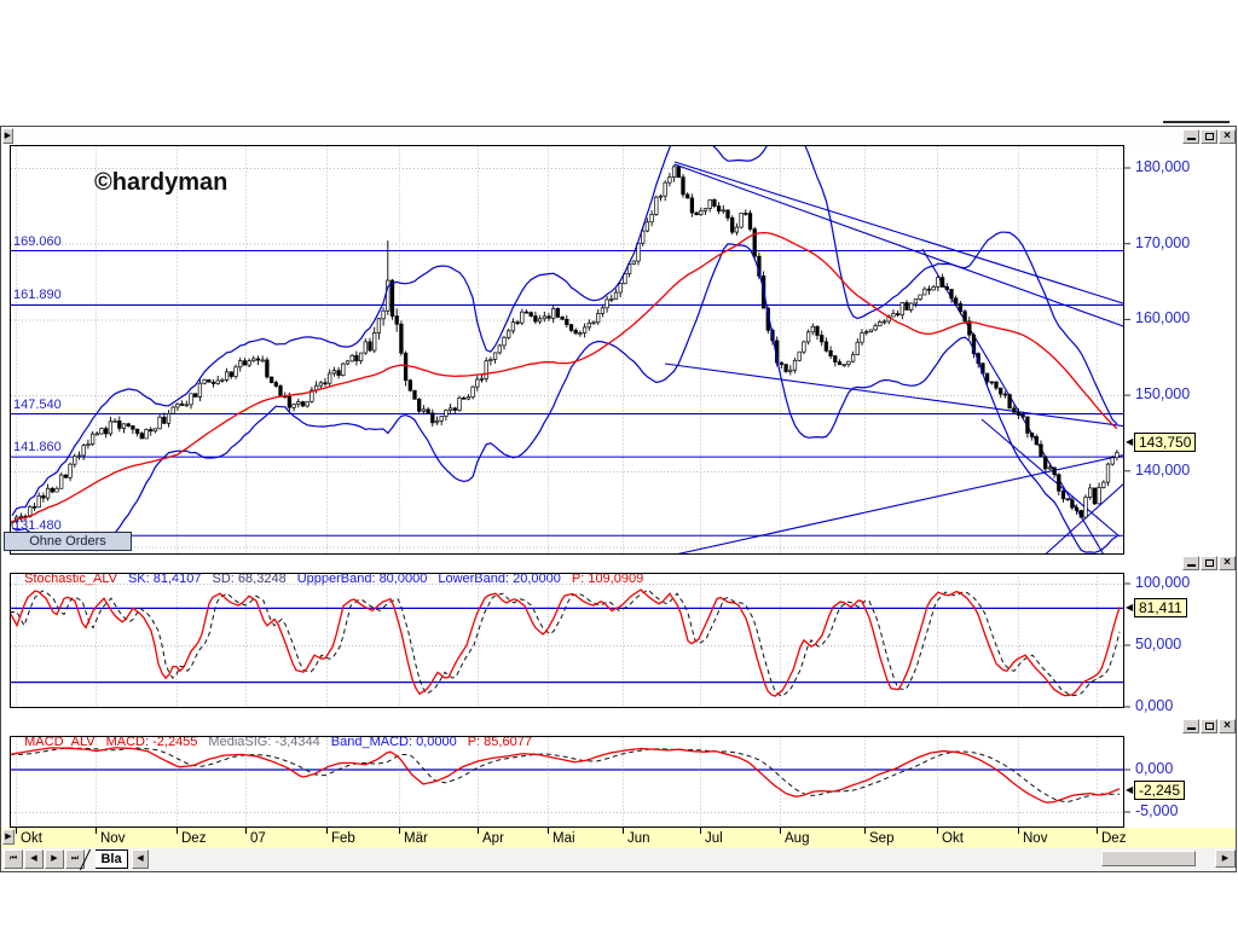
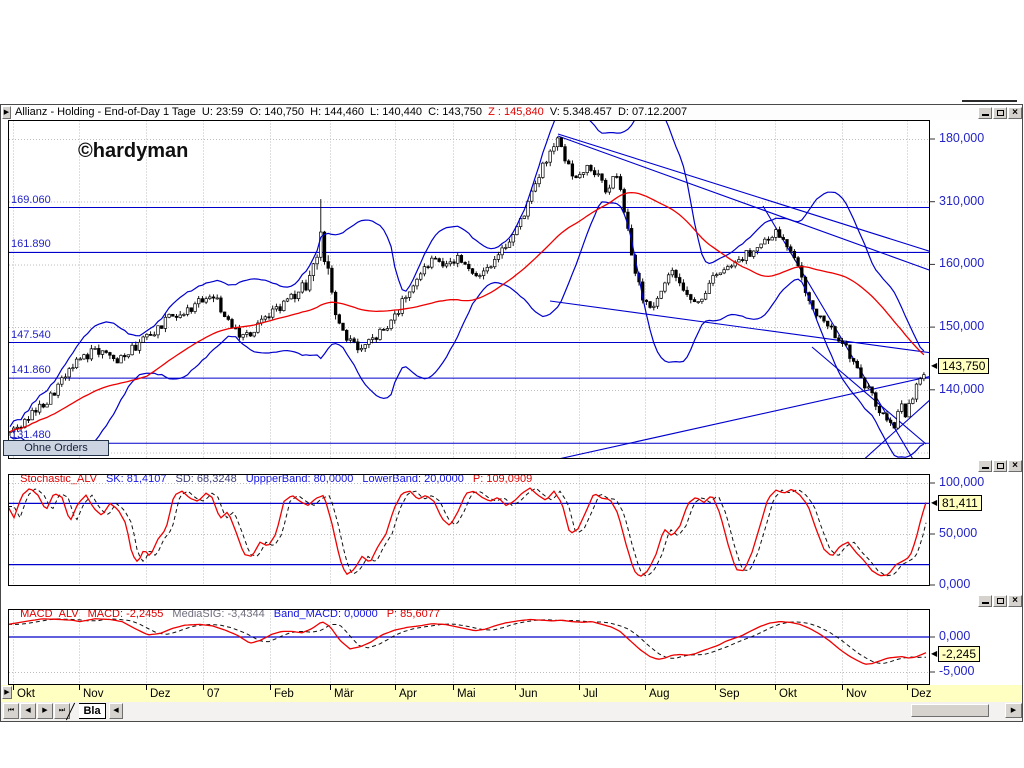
+ Allianz - Holding - End-of-Day 1 Tage U: 23:59 O: 140,750 H: 144,460 L: 140,440 C: 143,750 Z : 145,840 V: 5.348.457 D: 07.12.2007
  ×
  ©hardyman
  Ohne Orders
  143,750
  ◀
  Stochastic_ALV SK: 81,4107 SD: 68,3248 UppperBand: 80,0000 LowerBand: 20,0000 P: 109,0909
  ×
  81,411
  ◀
  MACD_ALV MACD: -2,2455 MediaSIG: -3,4344 Band_MACD: 0,0000 P: 85,6077
  ×
  -2,245
  ◀
  Okt
  Nov
  Dez
  07
  Feb
  Mär
  Apr
  Mai
  Jun
  Jul
  Aug
  Sep
  Okt
  Nov
  Dez
  Bla
  180,000
- 170,000
+ 310,000
  160,000
  150,000
  140,000
  169.060
  161.890
  147.540
  141.860
  131.480
  100,000
  50,000
  0,000
  0,000
  -5,000
